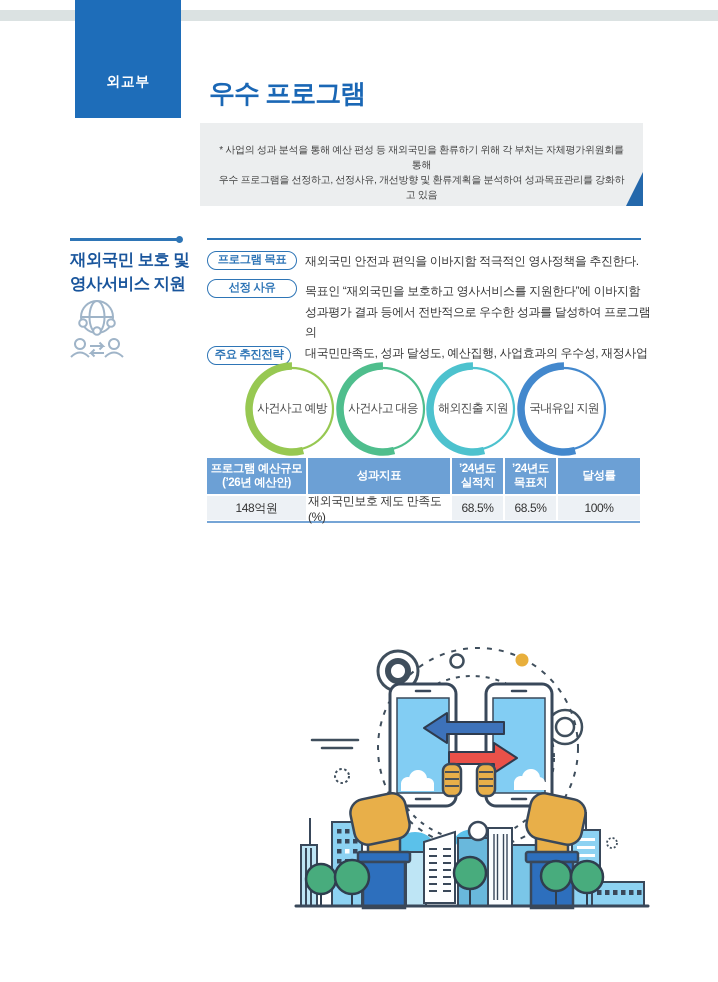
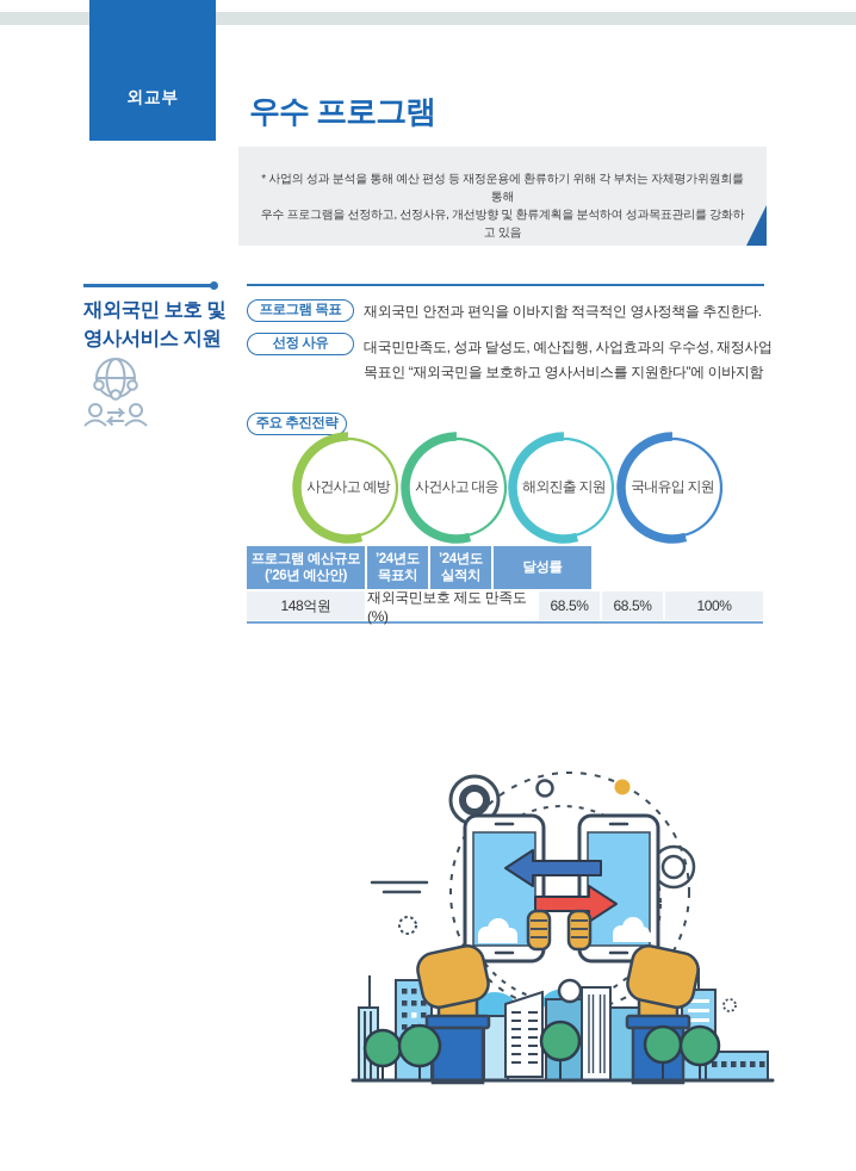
  외교부
  우수 프로그램
- * 사업의 성과 분석을 통해 예산 편성 등 재외국민을 환류하기 위해 각 부처는 자체평가위원회를 통해
+ * 사업의 성과 분석을 통해 예산 편성 등 재정운용에 환류하기 위해 각 부처는 자체평가위원회를 통해
  우수 프로그램을 선정하고, 선정사유, 개선방향 및 환류계획을 분석하여 성과목표관리를 강화하고 있음
  재외국민 보호 및
  영사서비스 지원
  프로그램 목표
  재외국민 안전과 편익을 이바지함 적극적인 영사정책을 추진한다.
  선정 사유
- 목표인 “재외국민을 보호하고 영사서비스를 지원한다”에 이바지함
+ 대국민만족도, 성과 달성도, 예산집행, 사업효과의 우수성, 재정사업
- 성과평가 결과 등에서 전반적으로 우수한 성과를 달성하여 프로그램의
- 대국민만족도, 성과 달성도, 예산집행, 사업효과의 우수성, 재정사업
+ 목표인 “재외국민을 보호하고 영사서비스를 지원한다”에 이바지함
  주요 추진전략
  사건사고 예방
  사건사고 대응
  해외진출 지원
  국내유입 지원
  프로그램 예산규모
  (’26년 예산안)
- 성과지표
  ’24년도
- 실적치
+ 목표치
  ’24년도
- 목표치
+ 실적치
  달성률
  148억원
  재외국민보호 제도 만족도(%)
  68.5%
  68.5%
  100%
